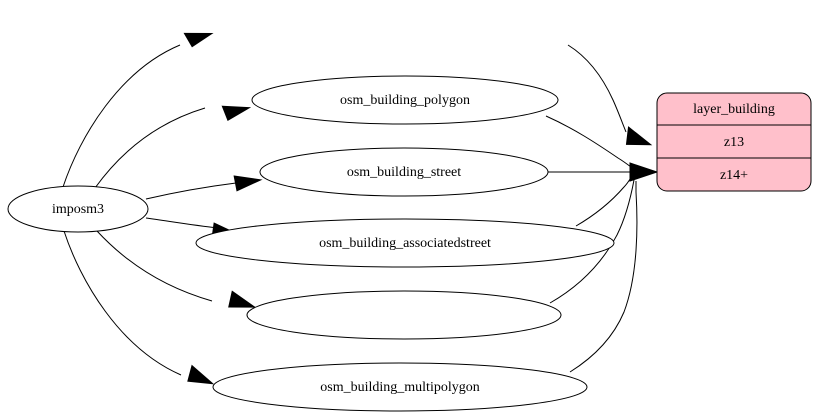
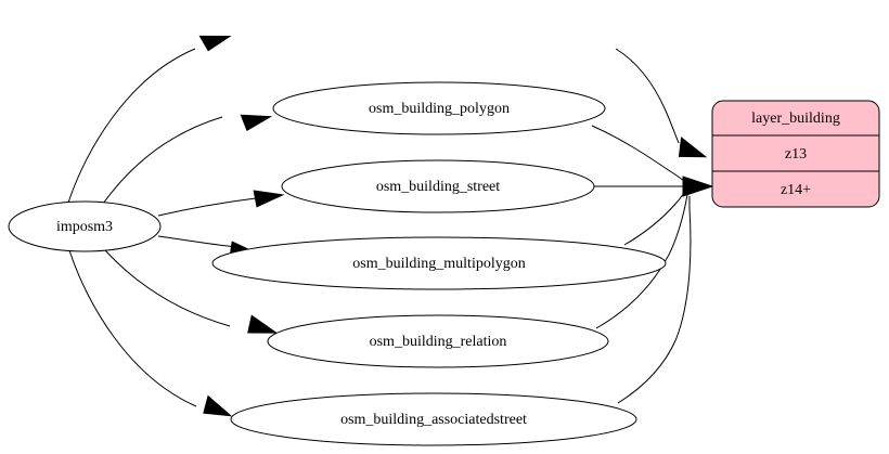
  imposm3
  osm_building_polygon
  osm_building_street
- osm_building_associatedstreet
+ osm_building_multipolygon
+ osm_building_relation
- osm_building_multipolygon
+ osm_building_associatedstreet
  layer_building
  z13
  z14+
